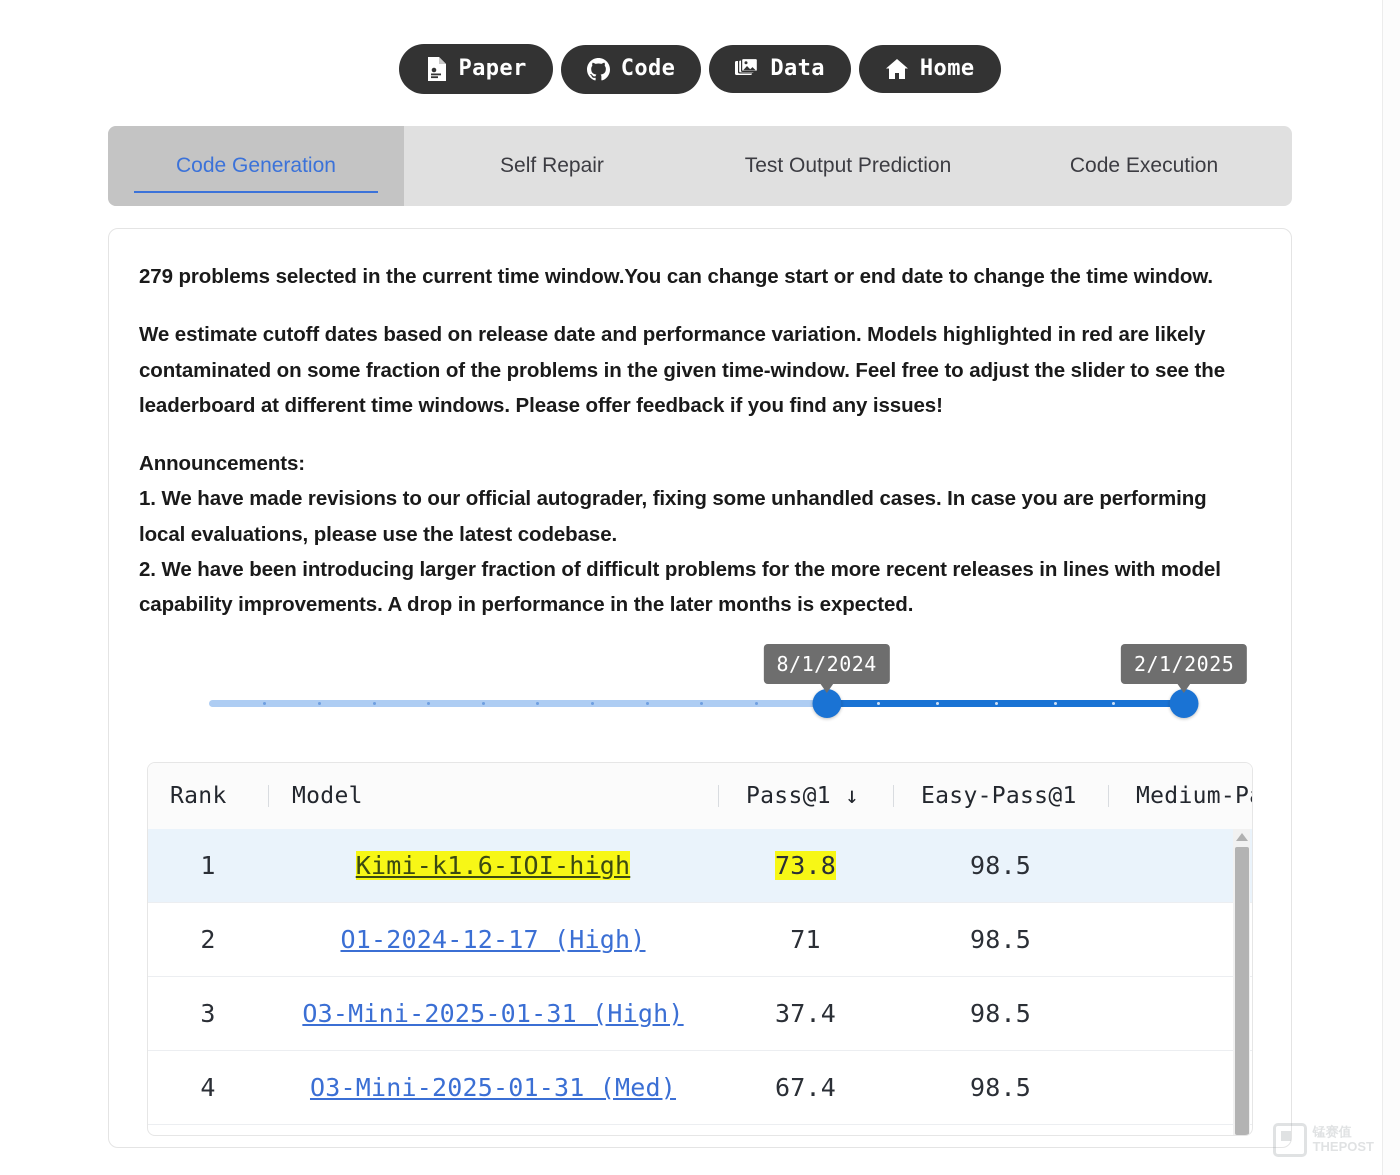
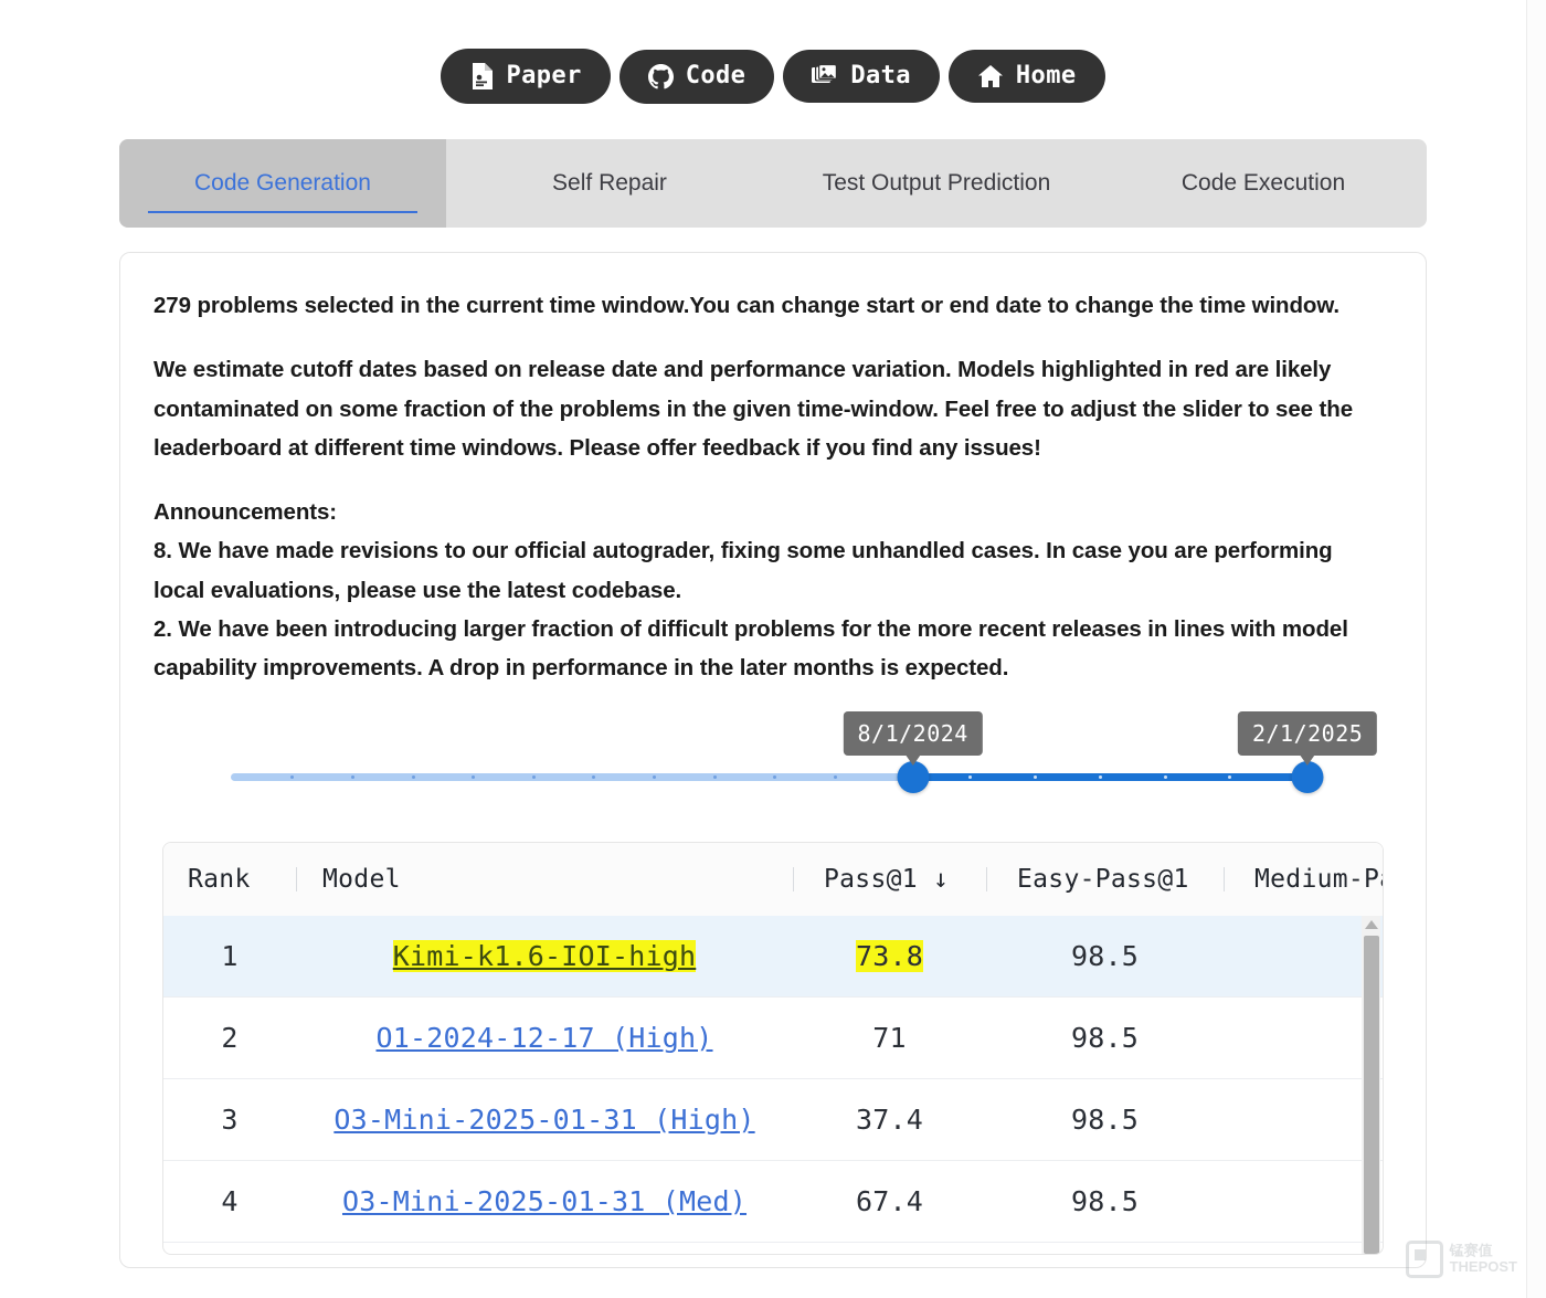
  Paper
  Code
  Data
  Home
  Code Generation
  Self Repair
  Test Output Prediction
  Code Execution
  279 problems selected in the current time window.You can change start or end date to change the time window.
  We estimate cutoff dates based on release date and performance variation. Models highlighted in red are likely
  contaminated on some fraction of the problems in the given time-window. Feel free to adjust the slider to see the
  leaderboard at different time windows. Please offer feedback if you find any issues!
  Announcements:
- 1. We have made revisions to our official autograder, fixing some unhandled cases. In case you are performing
+ 8. We have made revisions to our official autograder, fixing some unhandled cases. In case you are performing
  local evaluations, please use the latest codebase.
  2. We have been introducing larger fraction of difficult problems for the more recent releases in lines with model
  capability improvements. A drop in performance in the later months is expected.
  8/1/2024
  2/1/2025
  Rank	Model	Pass@1 ↓	Easy-Pass@1	Medium-P
  1	Kimi-k1.6-IOI-high	73.8	98.5
  2	O1-2024-12-17 (High)	71	98.5
  3	O3-Mini-2025-01-31 (High)	37.4	98.5
  4	O3-Mini-2025-01-31 (Med)	67.4	98.5
  锰赛值
  THEPOST
